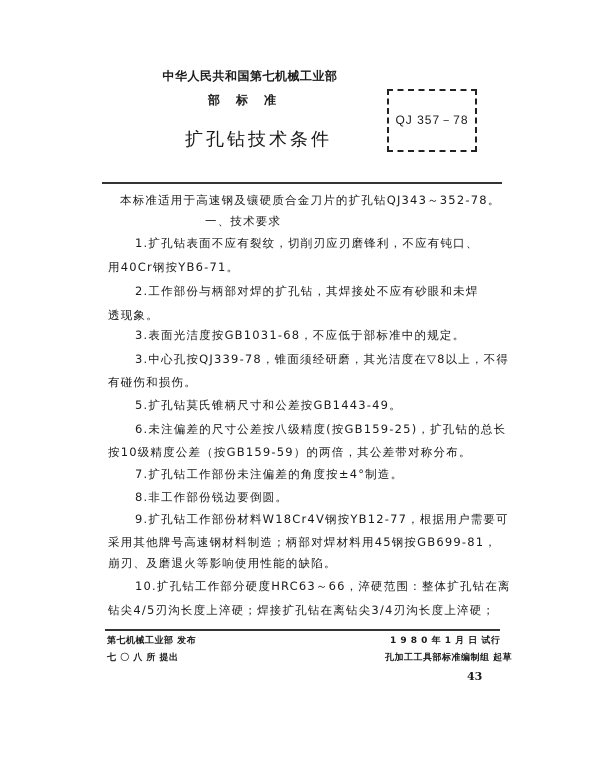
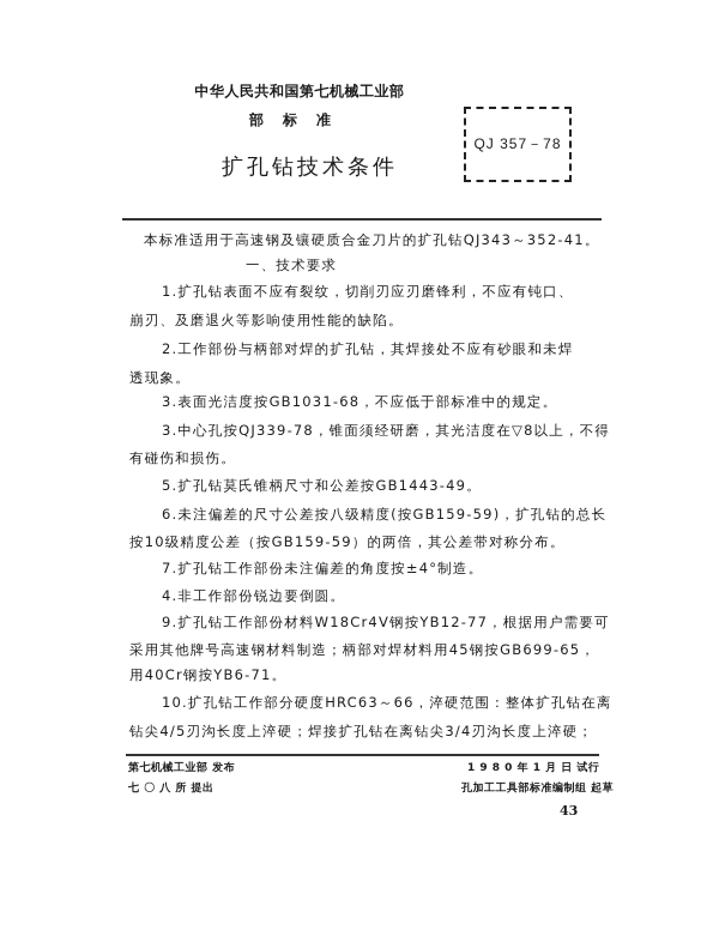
  中华人民共和国第七机械工业部
  部标准
  扩孔钻技术条件
  QJ 357－78
- 本标准适用于高速钢及镶硬质合金刀片的扩孔钻QJ343～352-78。
+ 本标准适用于高速钢及镶硬质合金刀片的扩孔钻QJ343～352-41。
  一、技术要求
  1.扩孔钻表面不应有裂纹，切削刃应刃磨锋利，不应有钝口、
- 用40Cr钢按YB6-71。
+ 崩刃、及磨退火等影响使用性能的缺陷。
  2.工作部份与柄部对焊的扩孔钻，其焊接处不应有砂眼和未焊
  透现象。
  3.表面光洁度按GB1031-68，不应低于部标准中的规定。
  3.中心孔按QJ339-78，锥面须经研磨，其光洁度在▽8以上，不得
  有碰伤和损伤。
  5.扩孔钻莫氏锥柄尺寸和公差按GB1443-49。
- 6.未注偏差的尺寸公差按八级精度(按GB159-25)，扩孔钻的总长
+ 6.未注偏差的尺寸公差按八级精度(按GB159-59)，扩孔钻的总长
  按10级精度公差（按GB159-59）的两倍，其公差带对称分布。
  7.扩孔钻工作部份未注偏差的角度按±4°制造。
- 8.非工作部份锐边要倒圆。
+ 4.非工作部份锐边要倒圆。
  9.扩孔钻工作部份材料W18Cr4V钢按YB12-77，根据用户需要可
- 采用其他牌号高速钢材料制造；柄部对焊材料用45钢按GB699-81，
+ 采用其他牌号高速钢材料制造；柄部对焊材料用45钢按GB699-65，
- 崩刃、及磨退火等影响使用性能的缺陷。
+ 用40Cr钢按YB6-71。
  10.扩孔钻工作部分硬度HRC63～66，淬硬范围：整体扩孔钻在离
  钻尖4/5刃沟长度上淬硬；焊接扩孔钻在离钻尖3/4刃沟长度上淬硬；
  第七机械工业部 发布
  七 〇 八 所 提出
  1 9 8 0 年 1 月 日 试行
  孔加工工具部标准编制组 起草
  43
